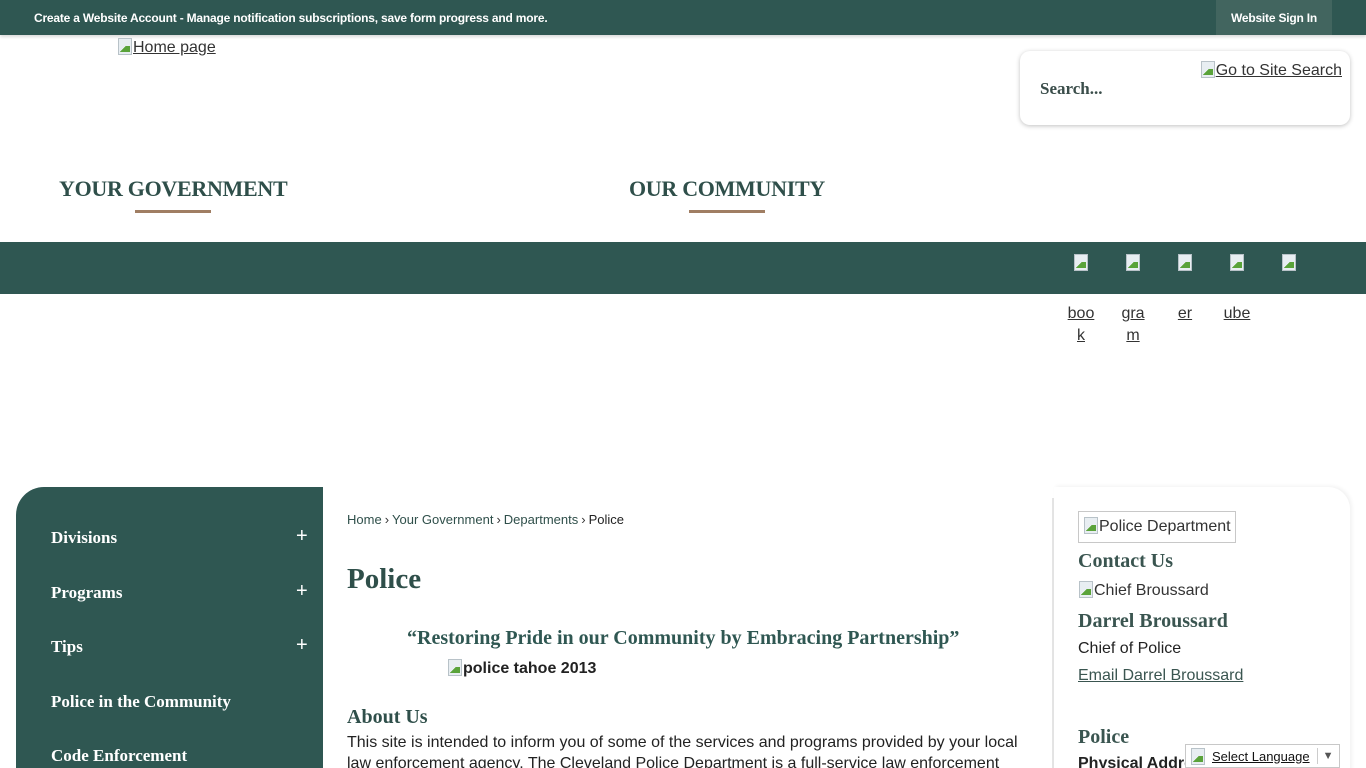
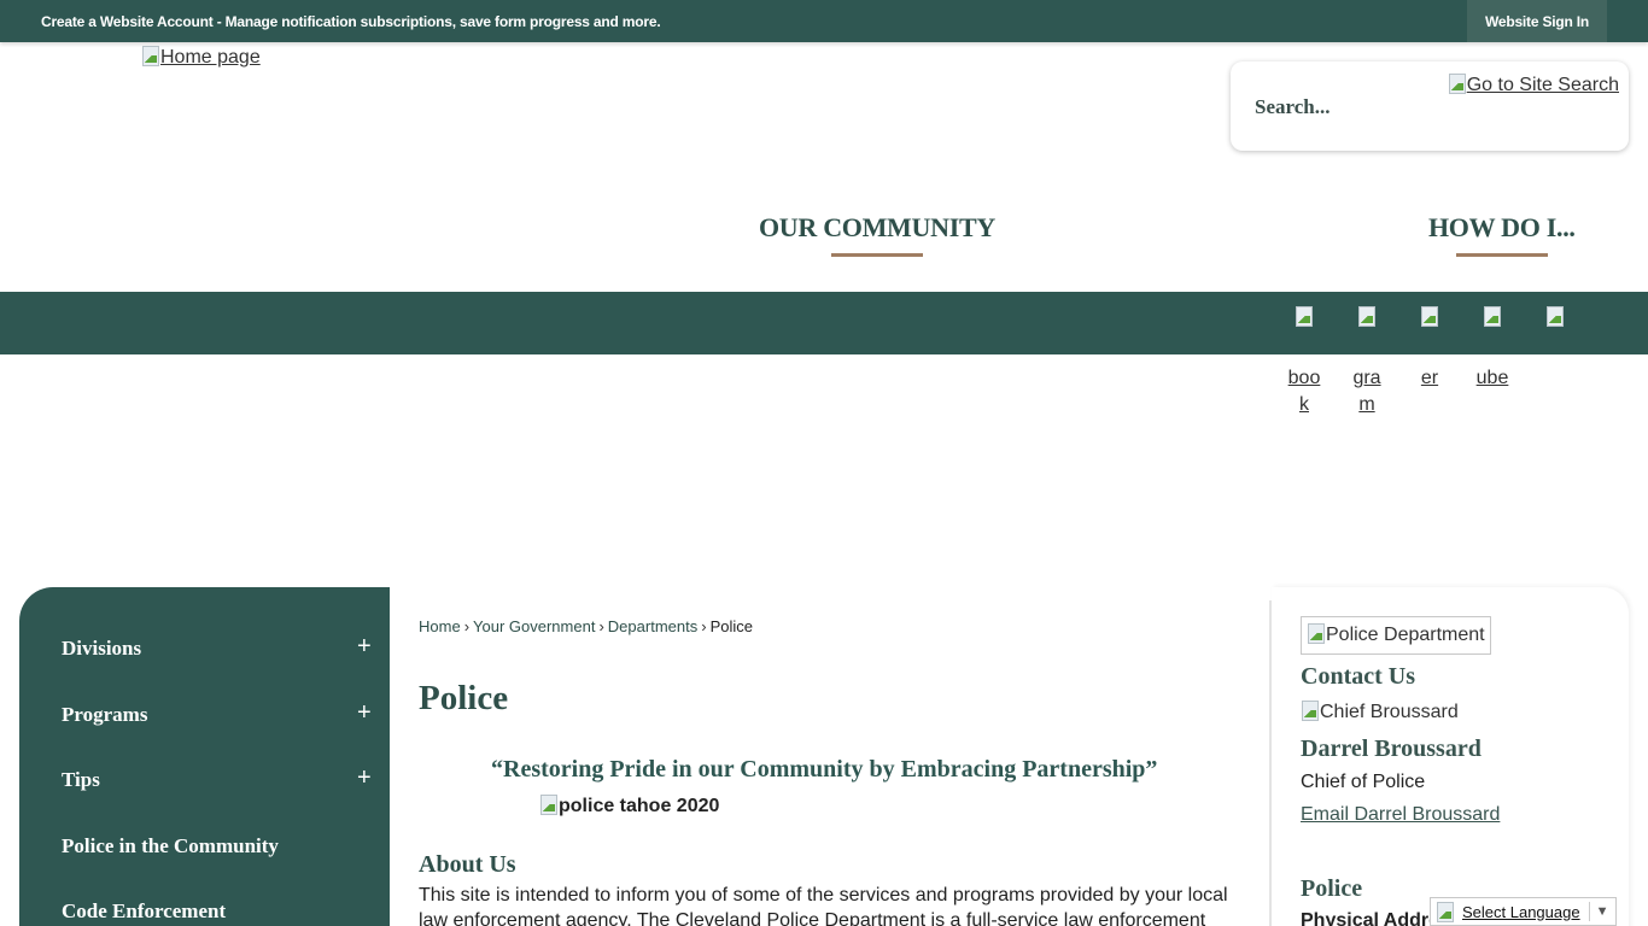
  Create a Website Account - Manage notification subscriptions, save form progress and more.
  Website Sign In
  Home page
  Search...
  Go to Site Search
- YOUR GOVERNMENT
  OUR COMMUNITY
+ HOW DO I...
  book
  gram
  er
  ube
  Divisions
  +
  Programs
  +
  Tips
  +
  Police in the Community
  Code Enforcement
  Home › Your Government › Departments › Police
  Police
  “Restoring Pride in our Community by Embracing Partnership”
- police tahoe 2013
+ police tahoe 2020
  About Us
  This site is intended to inform you of some of the services and programs provided by your local law enforcement agency. The Cleveland Police Department is a full-service law enforcement
  Police Department
  Contact Us
  Chief Broussard
  Darrel Broussard
  Chief of Police
  Email Darrel Broussard
  Police
  Physical Addr
  Select Language
  ▼
